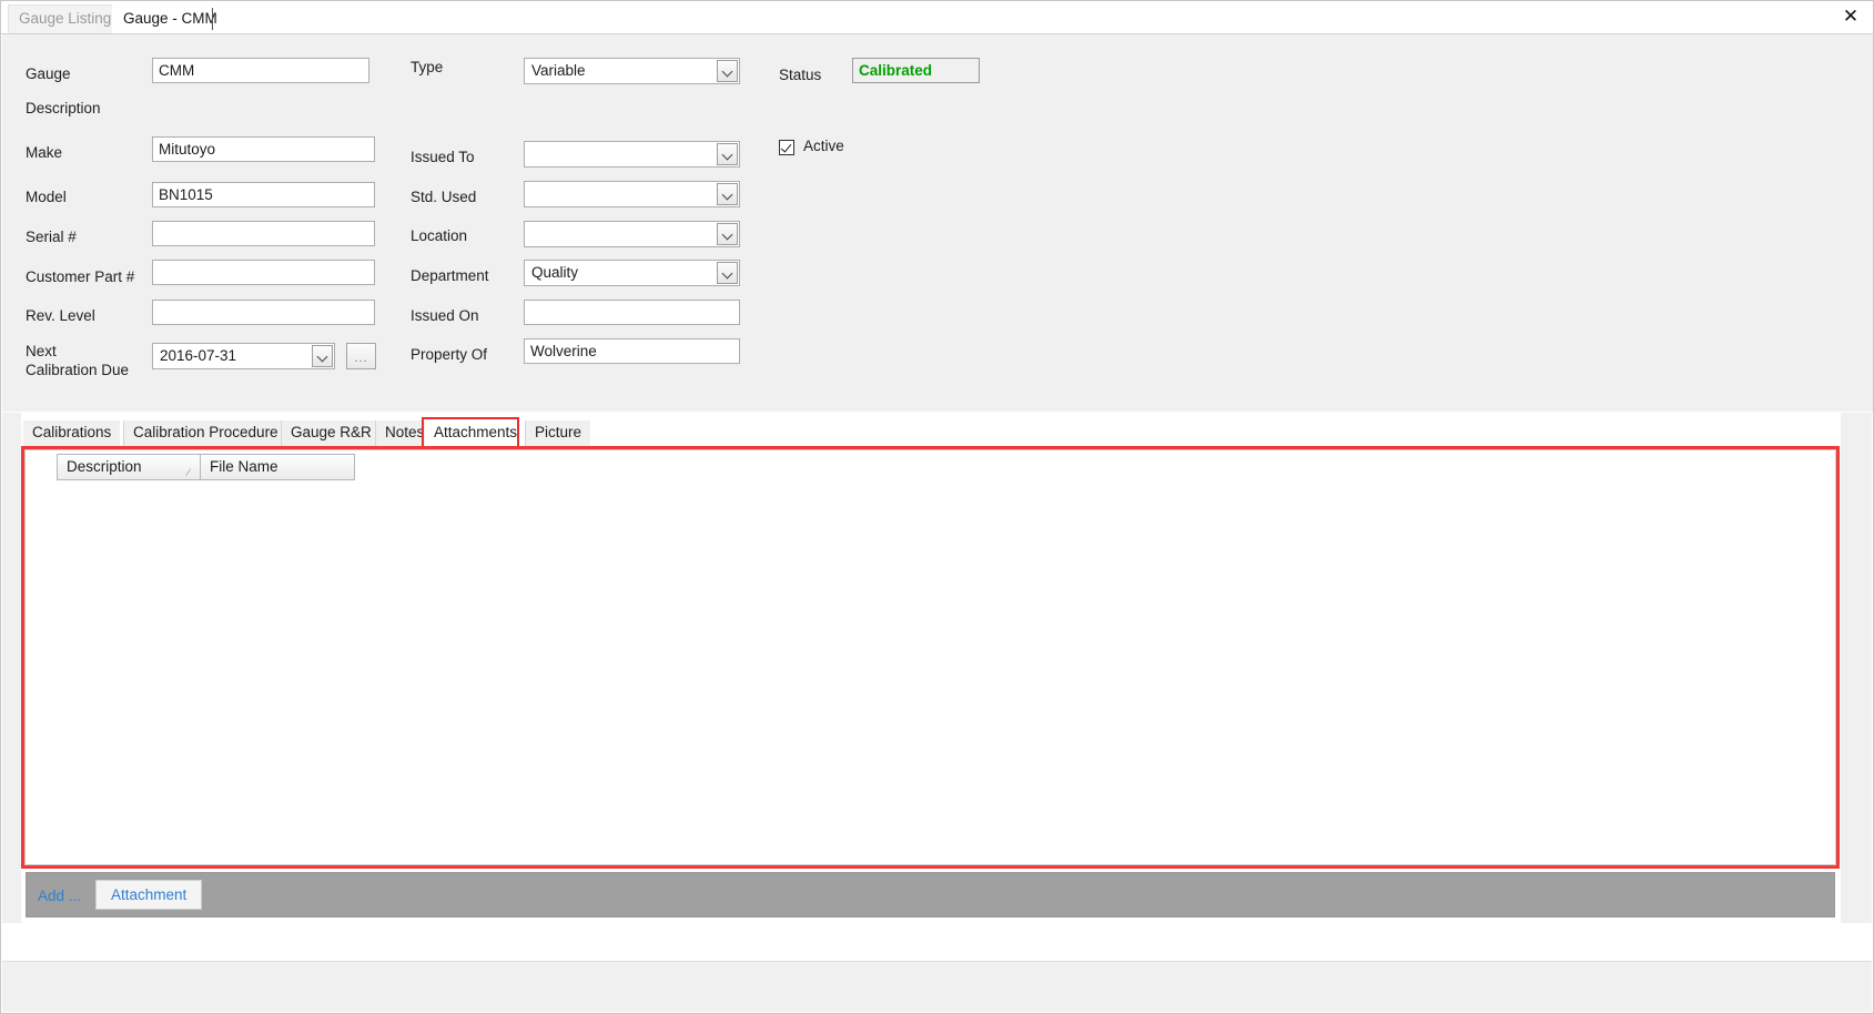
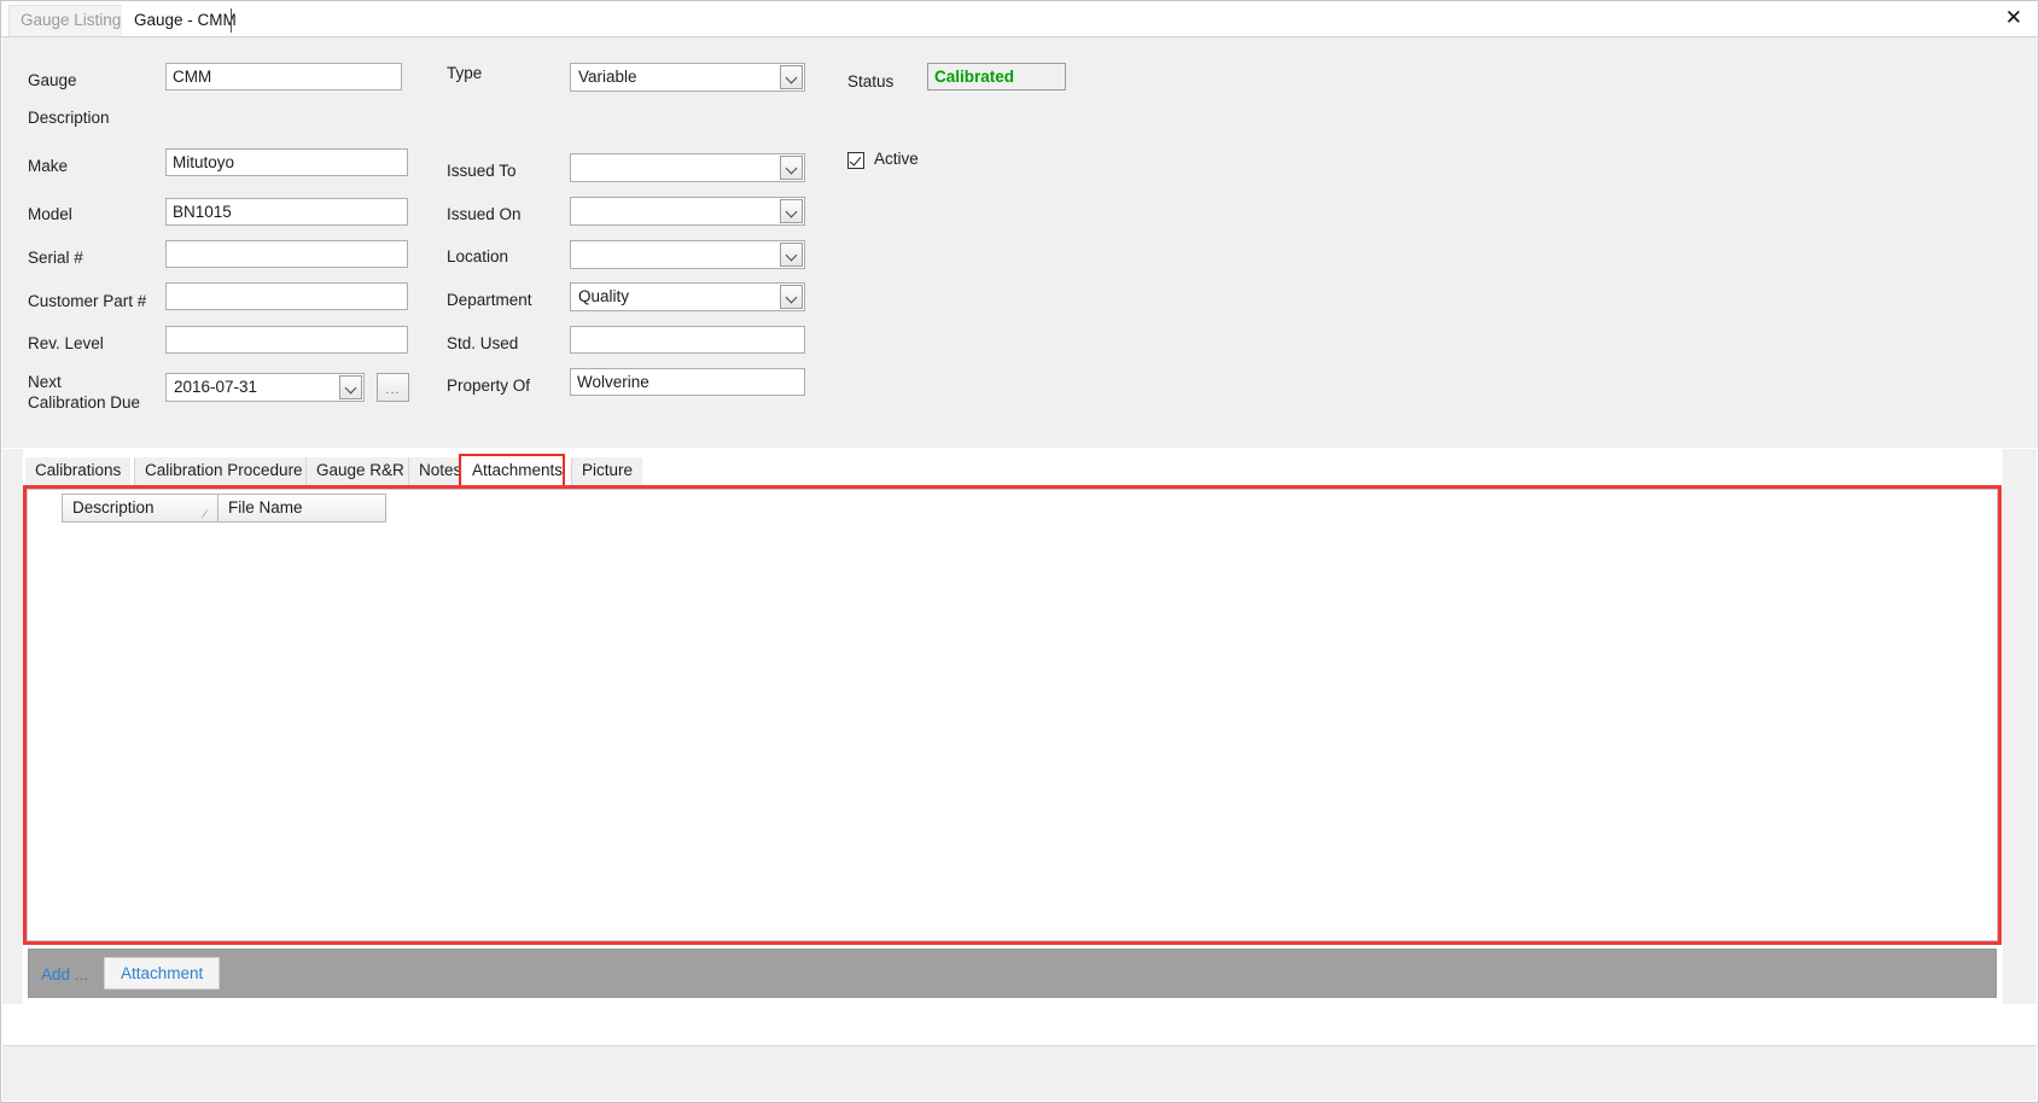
  Gauge Listing
  Gauge - CM
  ✕
  Gauge
  Description
  Make
  Model
  Serial #
  Customer Part #
  Rev. Level
  Next
  Calibration Due
  CMM
  Mitutoyo
  BN1015
  2016-07-31
  ...
  Type
  Issued To
- Std. Used
+ Issued On
  Location
  Department
- Issued On
+ Std. Used
  Property Of
  Variable
  Quality
  Wolverine
  Status
  Calibrated
  Active
  Calibrations
  Calibration Procedure
  Gauge R&R
  Notes
  Attachments
  Picture
  Description
  File Name
  Add ...
  Attachment
